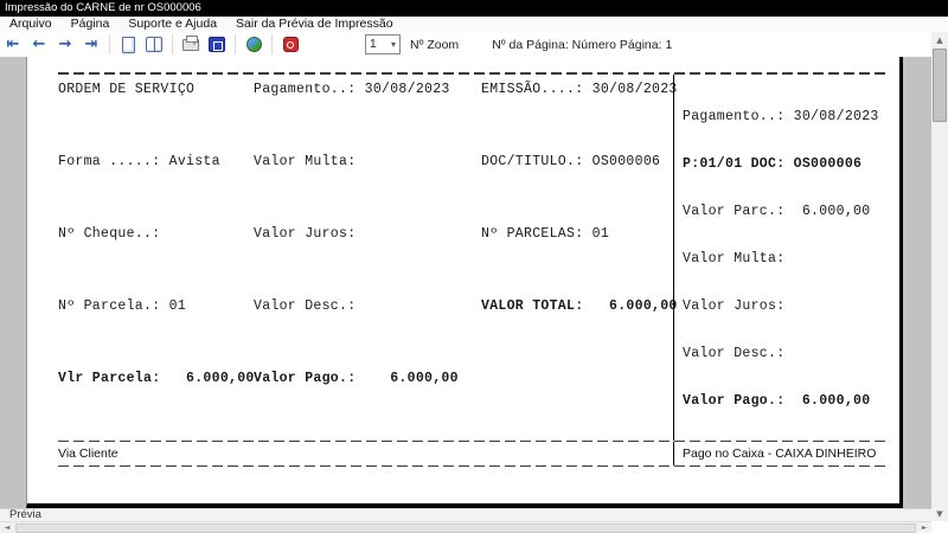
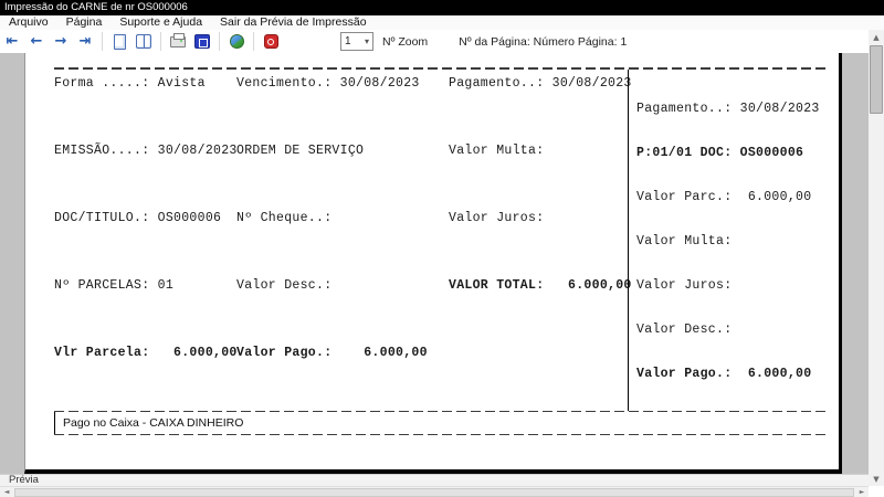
  Impressão do CARNE de nr OS000006
  Arquivo
  Página
  Suporte e Ajuda
  Sair da Prévia de Impressão
  ⇤
  ←
  →
  ⇥
  1
  ▾
  Nº Zoom
  Nº da Página: Número Página: 1
- ORDEM DE SERVIÇO
+ Forma .....: Avista
+ Vencimento.: 30/08/2023
  Pagamento..: 30/08/2023
  EMISSÃO....: 30/08/2023
- Forma .....: Avista
+ ORDEM DE SERVIÇO
  Valor Multa:
  DOC/TITULO.: OS000006
  Nº Cheque..:
  Valor Juros:
  Nº PARCELAS: 01
- Nº Parcela.: 01
  Valor Desc.:
  VALOR TOTAL: 6.000,00
  Vlr Parcela: 6.000,00
  Valor Pago.: 6.000,00
  Pagamento..: 30/08/2023
  P:01/01 DOC: OS000006
  Valor Parc.: 6.000,00
  Valor Multa:
  Valor Juros:
  Valor Desc.:
  Valor Pago.: 6.000,00
- Via Cliente
  Pago no Caixa - CAIXA DINHEIRO
  ▲
  ▼
  Prévia
